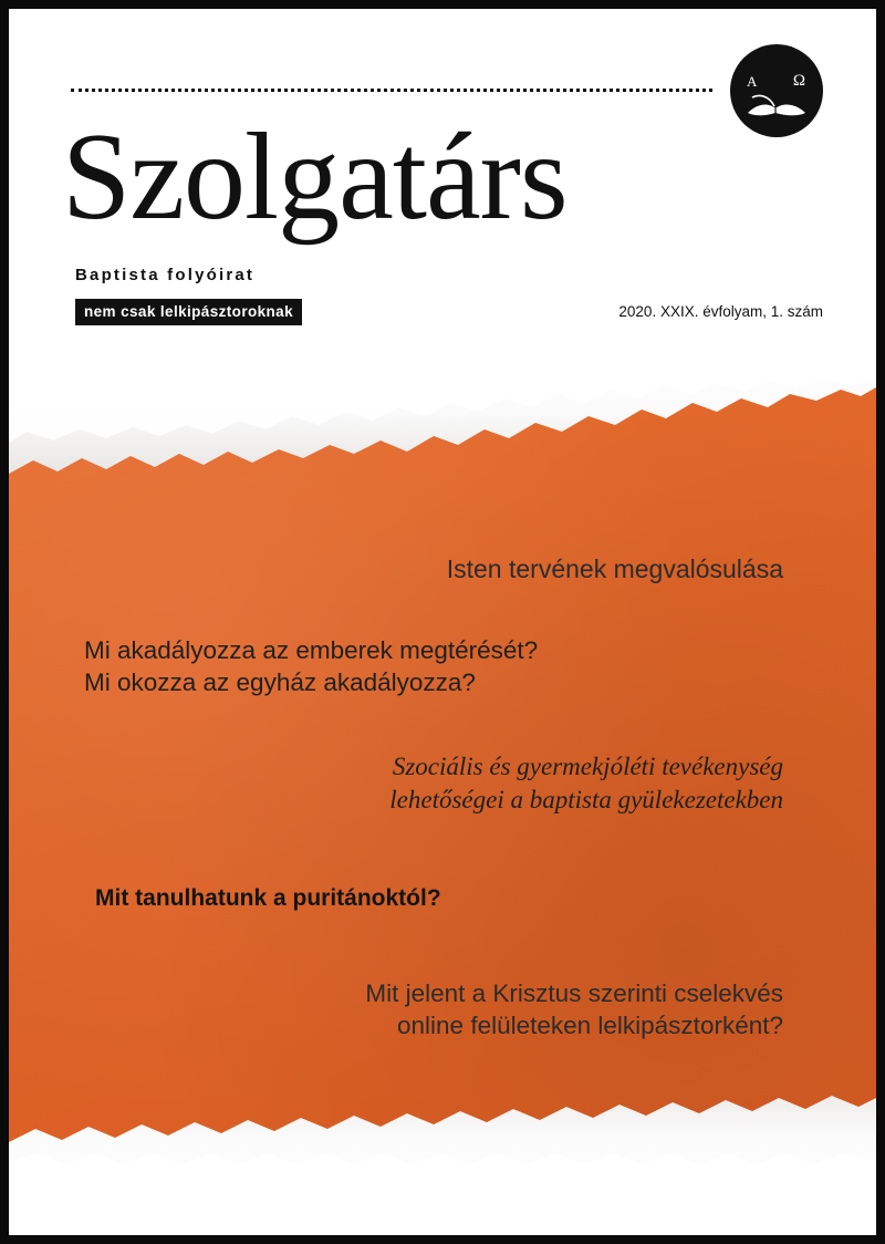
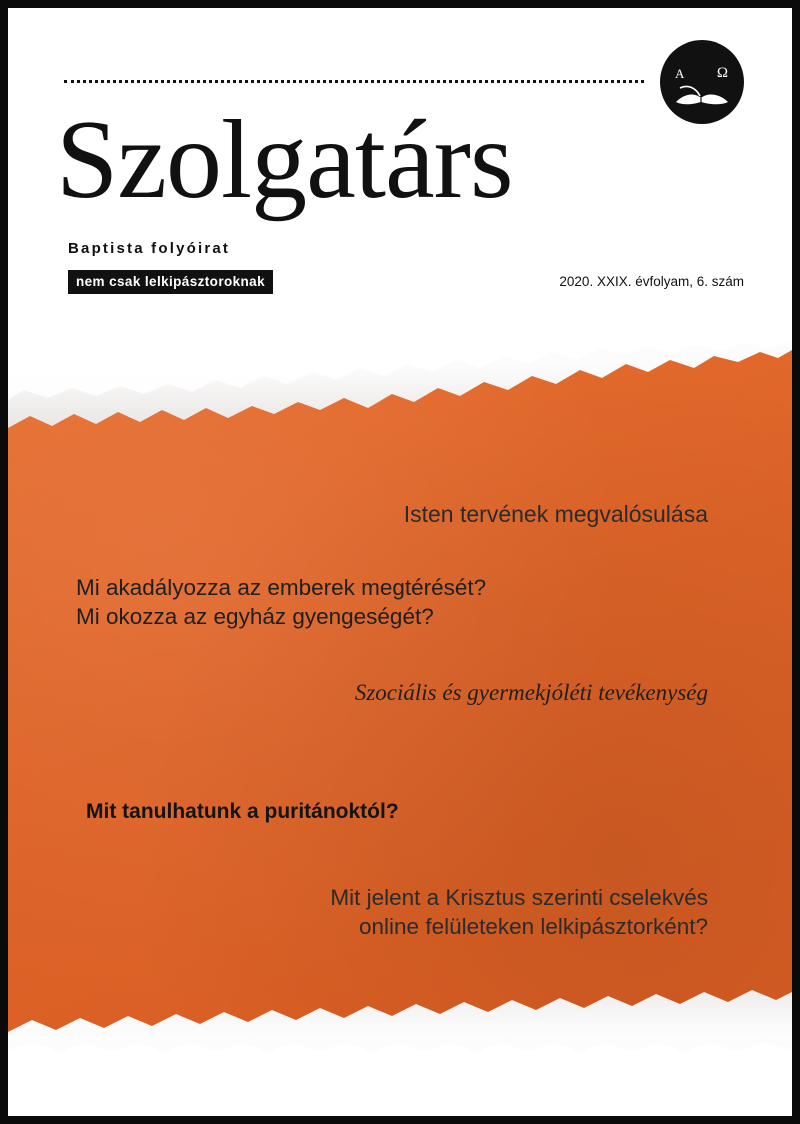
  Isten tervének megvalósulása
  Mi akadályozza az emberek megtérését?
- Mi okozza az egyház akadályozza?
+ Mi okozza az egyház gyengeségét?
  Szociális és gyermekjóléti tevékenység
- lehetőségei a baptista gyülekezetekben
  Mit tanulhatunk a puritánoktól?
  Mit jelent a Krisztus szerinti cselekvés
  online felületeken lelkipásztorként?
  A
  Ω
  Szolgatárs
  Baptista folyóirat
  nem csak lelkipásztoroknak
- 2020. XXIX. évfolyam, 1. szám
+ 2020. XXIX. évfolyam, 6. szám
